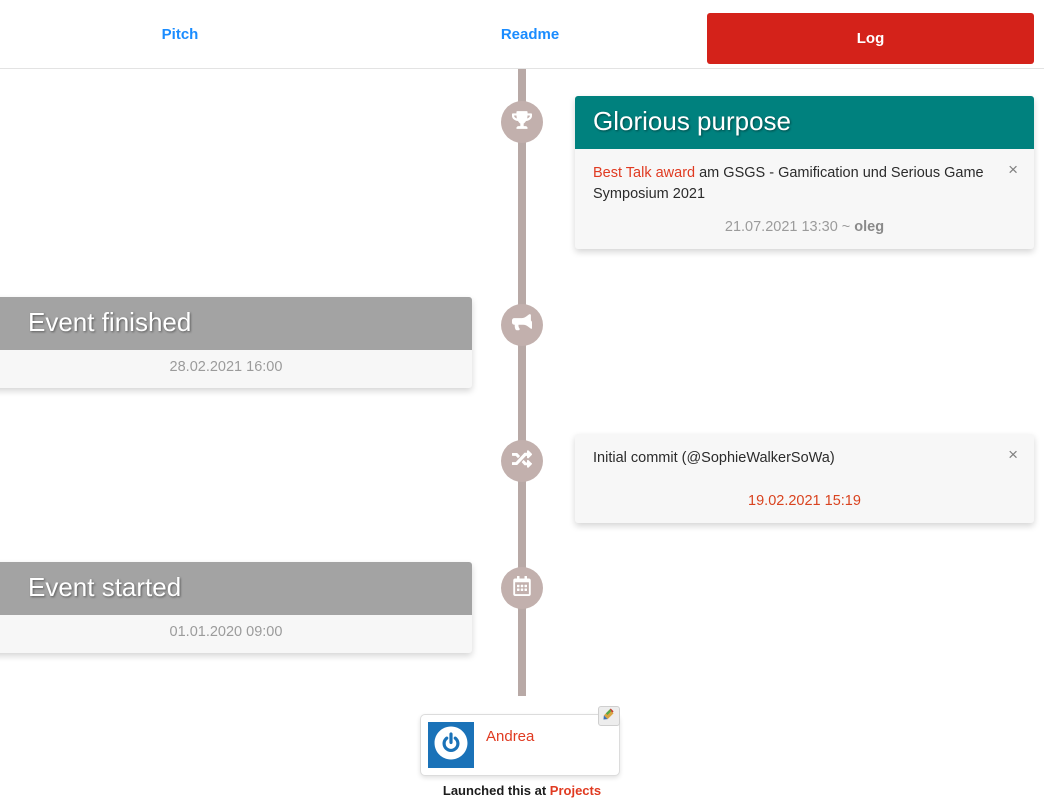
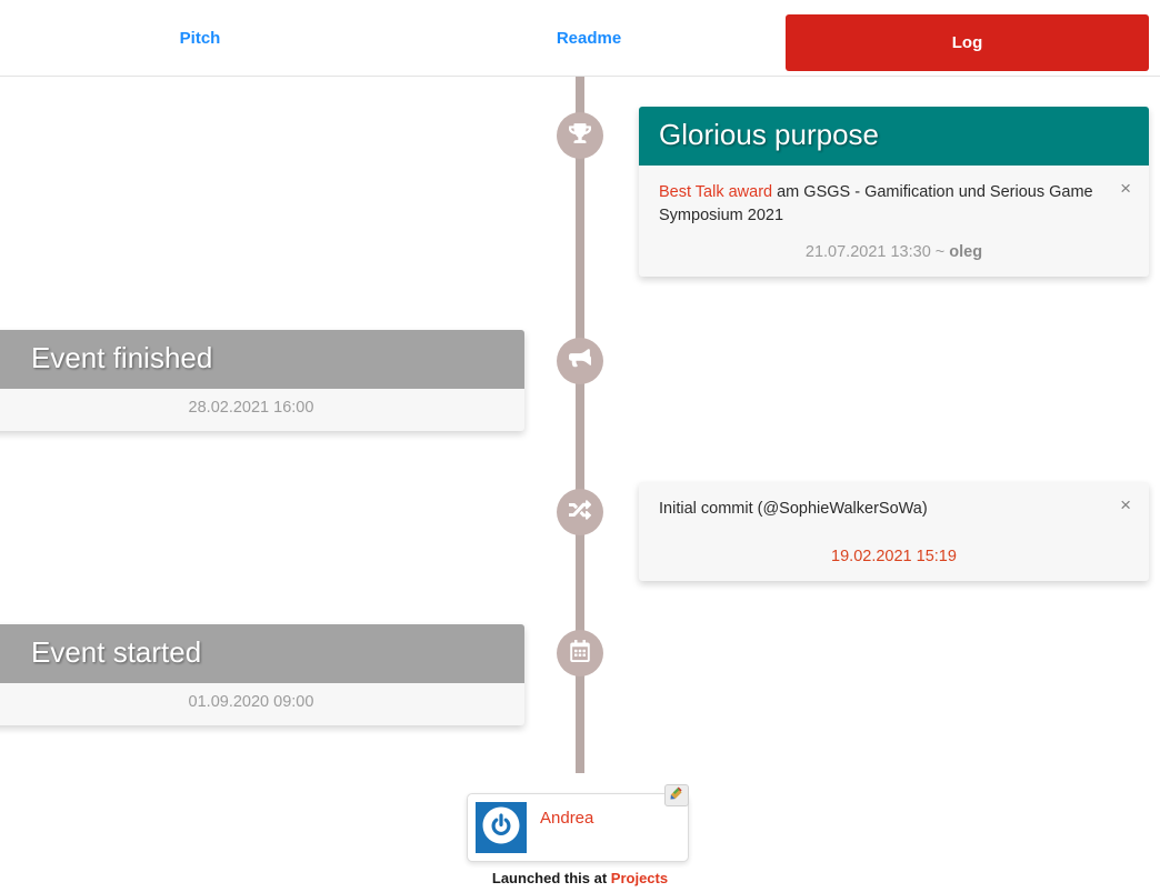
  Pitch
  Readme
  Log
  Glorious purpose
  ×
  Best Talk award am GSGS - Gamification und Serious Game Symposium 2021
  21.07.2021 13:30 ~ oleg
  Event finished
  28.02.2021 16:00
  ×
  Initial commit (@SophieWalkerSoWa)
  19.02.2021 15:19
  Event started
- 01.01.2020 09:00
+ 01.09.2020 09:00
  Andrea
  Launched this at Projects
